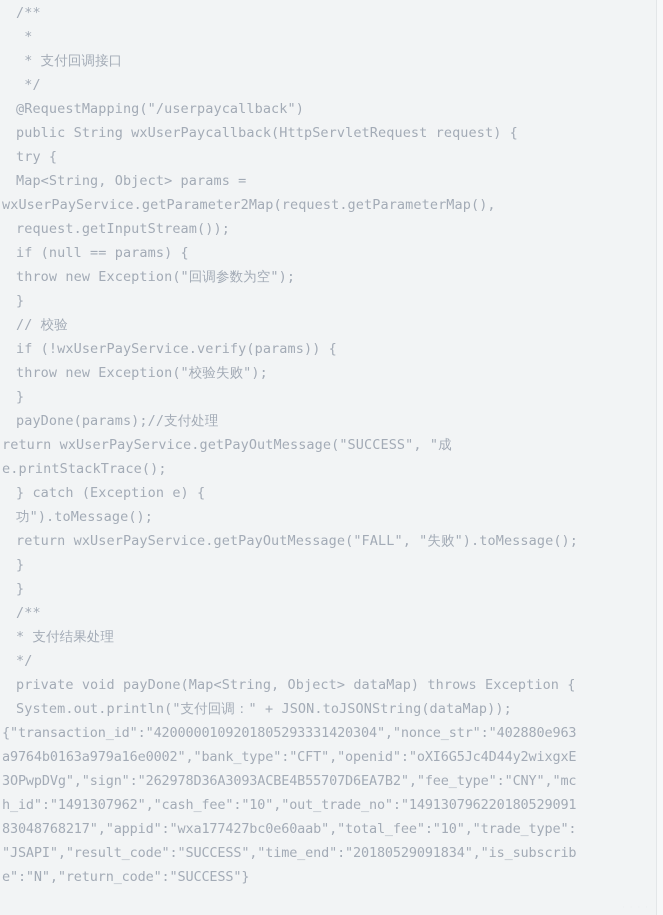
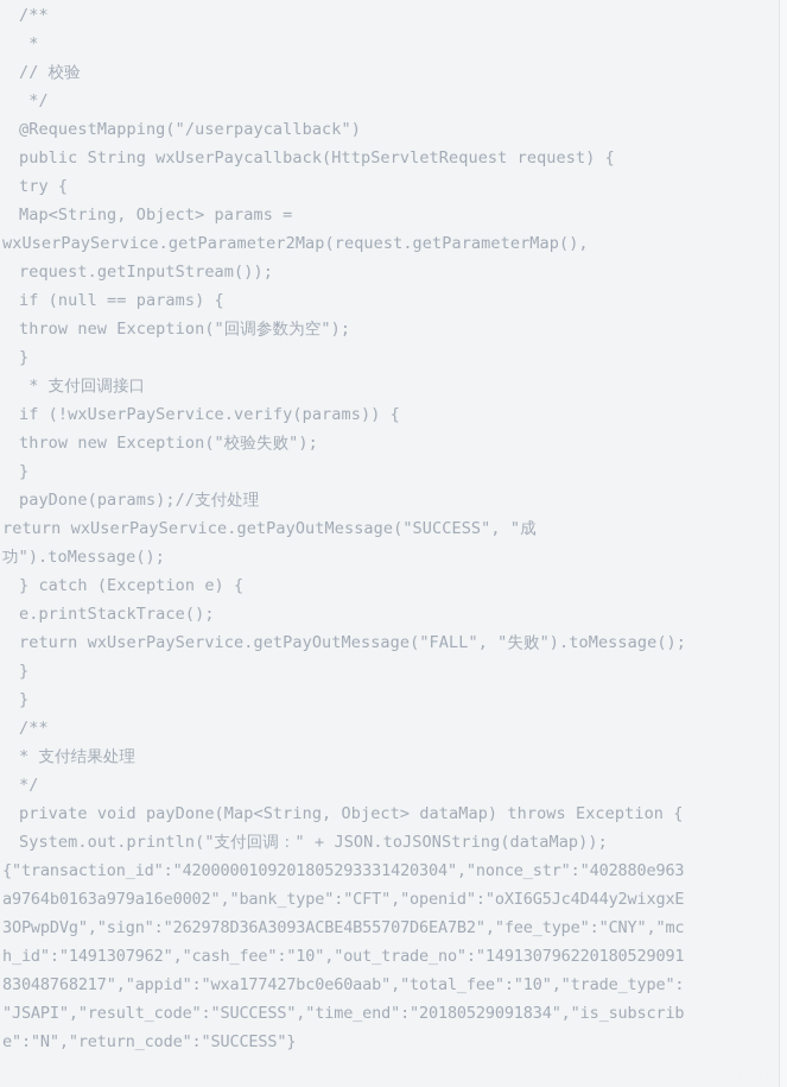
  /**
  *
- * 支付回调接口
+ // 校验
  */
  @RequestMapping("/userpaycallback")
  public String wxUserPaycallback(HttpServletRequest request) {
  try {
  Map<String, Object> params =
  wxUserPayService.getParameter2Map(request.getParameterMap(),
  request.getInputStream());
  if (null == params) {
  throw new Exception("回调参数为空");
  }
- // 校验
+ * 支付回调接口
  if (!wxUserPayService.verify(params)) {
  throw new Exception("校验失败");
  }
  payDone(params);//支付处理
  return wxUserPayService.getPayOutMessage("SUCCESS", "成
- e.printStackTrace();
+ 功").toMessage();
  } catch (Exception e) {
- 功").toMessage();
+ e.printStackTrace();
  return wxUserPayService.getPayOutMessage("FALL", "失败").toMessage();
  }
  }
  /**
  * 支付结果处理
  */
  private void payDone(Map<String, Object> dataMap) throws Exception {
  System.out.println("支付回调：" + JSON.toJSONString(dataMap));
  {"transaction_id":"4200000109201805293331420304","nonce_str":"402880e963
  a9764b0163a979a16e0002","bank_type":"CFT","openid":"oXI6G5Jc4D44y2wixgxE
  3OPwpDVg","sign":"262978D36A3093ACBE4B55707D6EA7B2","fee_type":"CNY","mc
  h_id":"1491307962","cash_fee":"10","out_trade_no":"149130796220180529091
  83048768217","appid":"wxa177427bc0e60aab","total_fee":"10","trade_type":
  "JSAPI","result_code":"SUCCESS","time_end":"20180529091834","is_subscrib
  e":"N","return_code":"SUCCESS"}
